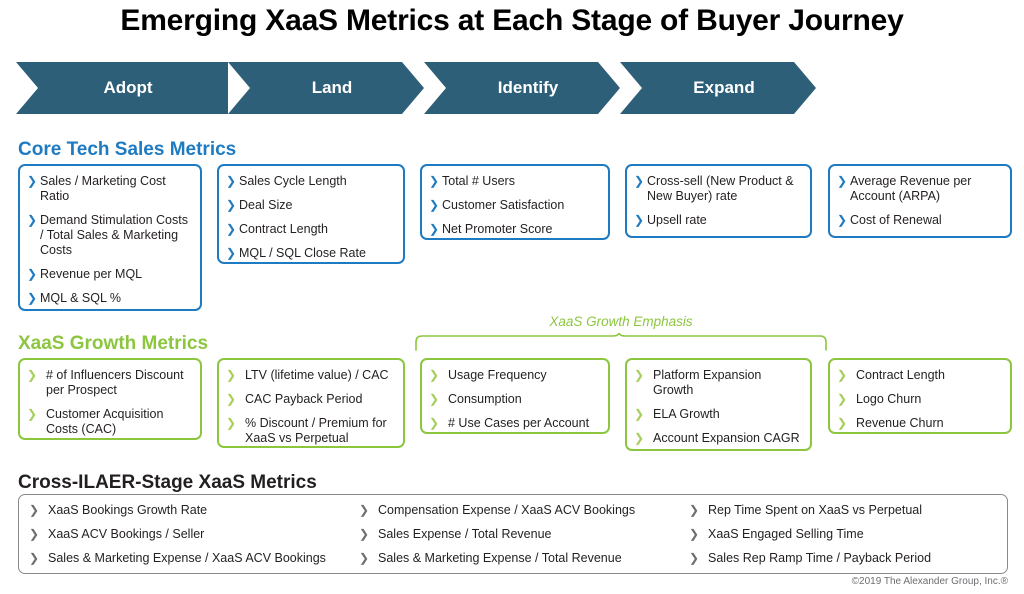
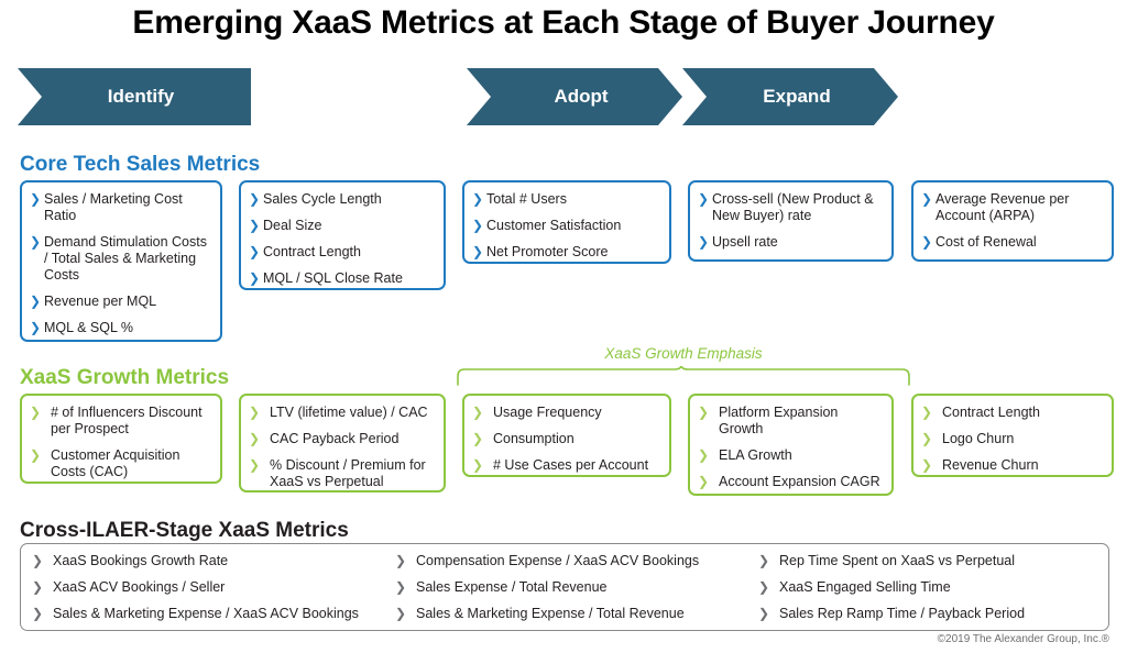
  Emerging XaaS Metrics at Each Stage of Buyer Journey
- Adopt
+ Identify
- Land
- Identify
+ Adopt
  Expand
  Core Tech Sales Metrics
  ❯
  Sales / Marketing Cost Ratio
  ❯
  Demand Stimulation Costs / Total Sales & Marketing Costs
  ❯
  Revenue per MQL
  ❯
  MQL & SQL %
  ❯
  Sales Cycle Length
  ❯
  Deal Size
  ❯
  Contract Length
  ❯
  MQL / SQL Close Rate
  ❯
  Total # Users
  ❯
  Customer Satisfaction
  ❯
  Net Promoter Score
  ❯
  Cross-sell (New Product & New Buyer) rate
  ❯
  Upsell rate
  ❯
  Average Revenue per Account (ARPA)
  ❯
  Cost of Renewal
  XaaS Growth Emphasis
  XaaS Growth Metrics
  ❯
  # of Influencers Discount per Prospect
  ❯
  Customer Acquisition Costs (CAC)
  ❯
  LTV (lifetime value) / CAC
  ❯
  CAC Payback Period
  ❯
  % Discount / Premium for XaaS vs Perpetual
  ❯
  Usage Frequency
  ❯
  Consumption
  ❯
  # Use Cases per Account
  ❯
  Platform Expansion Growth
  ❯
  ELA Growth
  ❯
  Account Expansion CAGR
  ❯
  Contract Length
  ❯
  Logo Churn
  ❯
  Revenue Churn
  Cross-ILAER-Stage XaaS Metrics
  ❯
  XaaS Bookings Growth Rate
  ❯
  XaaS ACV Bookings / Seller
  ❯
  Sales & Marketing Expense / XaaS ACV Bookings
  ❯
  Compensation Expense / XaaS ACV Bookings
  ❯
  Sales Expense / Total Revenue
  ❯
  Sales & Marketing Expense / Total Revenue
  ❯
  Rep Time Spent on XaaS vs Perpetual
  ❯
  XaaS Engaged Selling Time
  ❯
  Sales Rep Ramp Time / Payback Period
  ©2019 The Alexander Group, Inc.®
